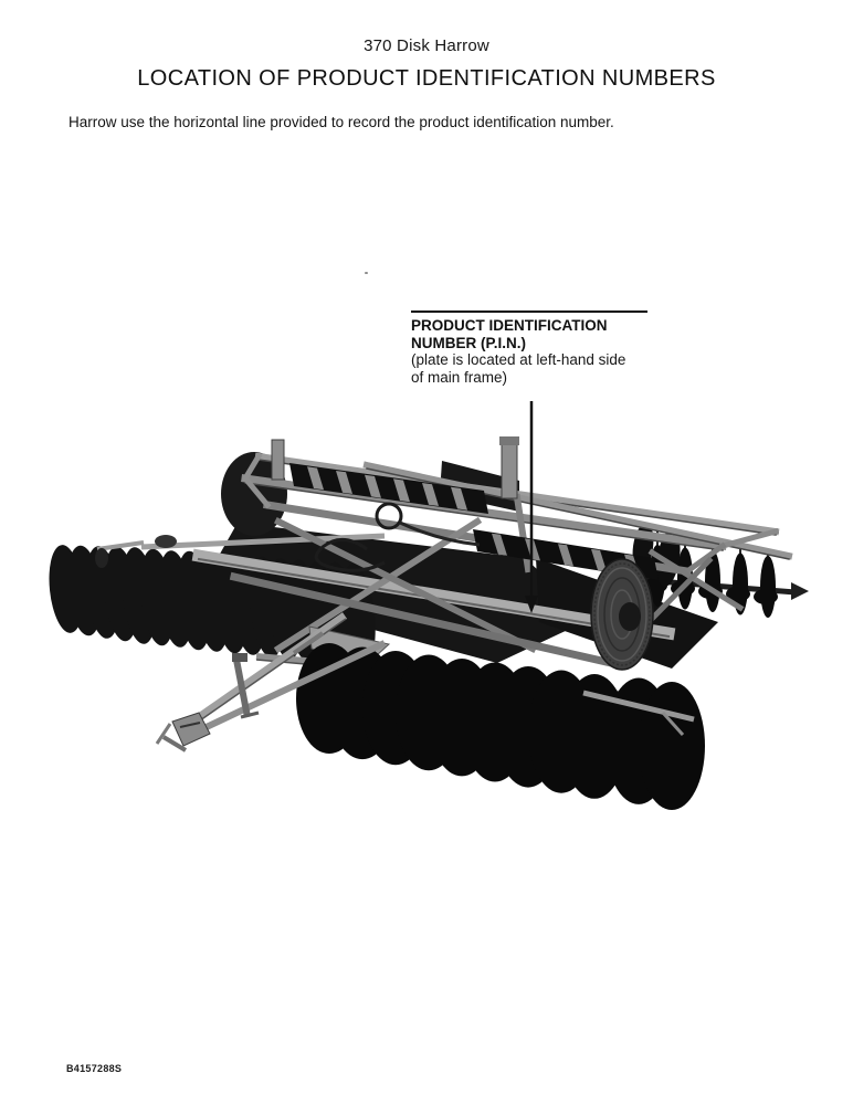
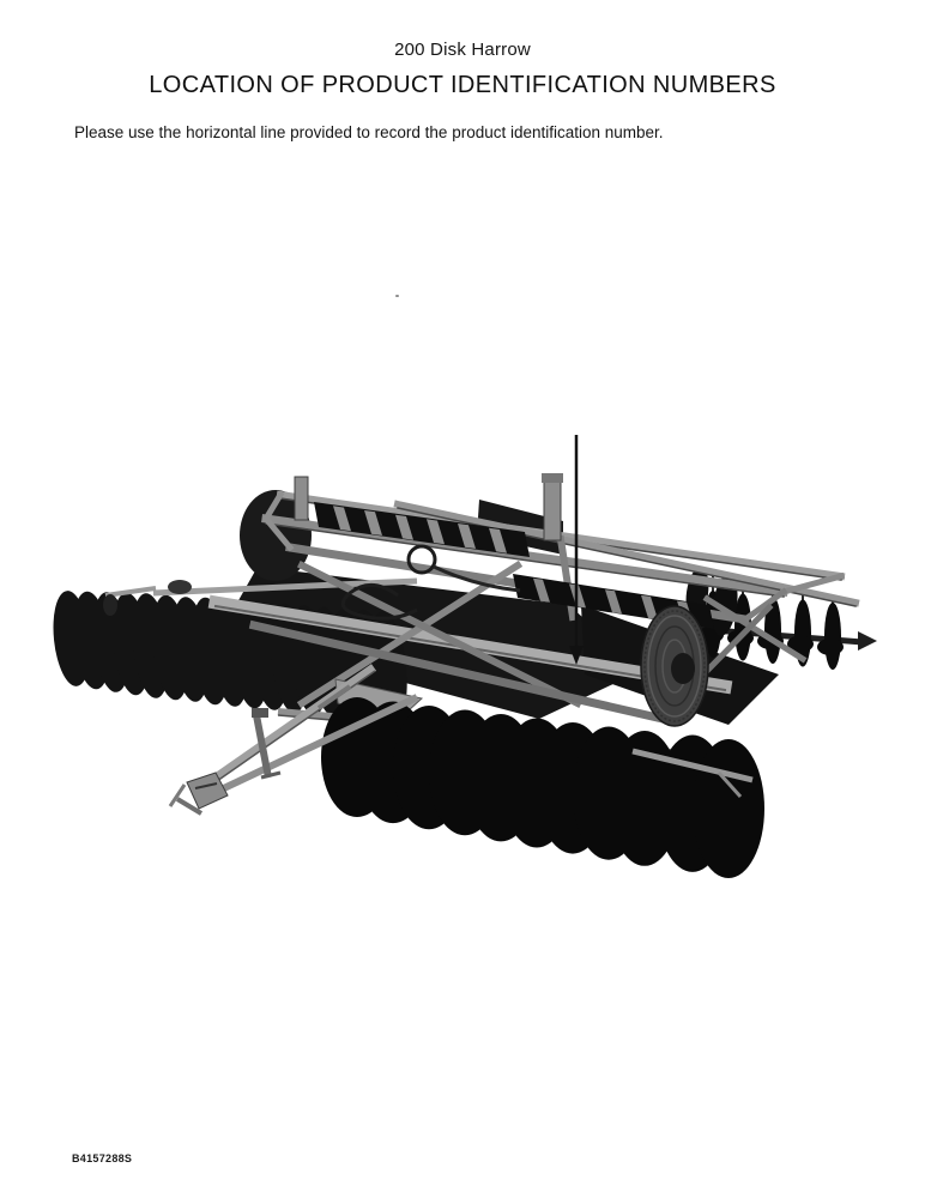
- 370 Disk Harrow
+ 200 Disk Harrow
  LOCATION OF PRODUCT IDENTIFICATION NUMBERS
- Harrow use the horizontal line provided to record the product identification number.
+ Please use the horizontal line provided to record the product identification number.
- PRODUCT IDENTIFICATION
- NUMBER (P.I.N.)
- (plate is located at left-hand side
- of main frame)
  B4157288S
